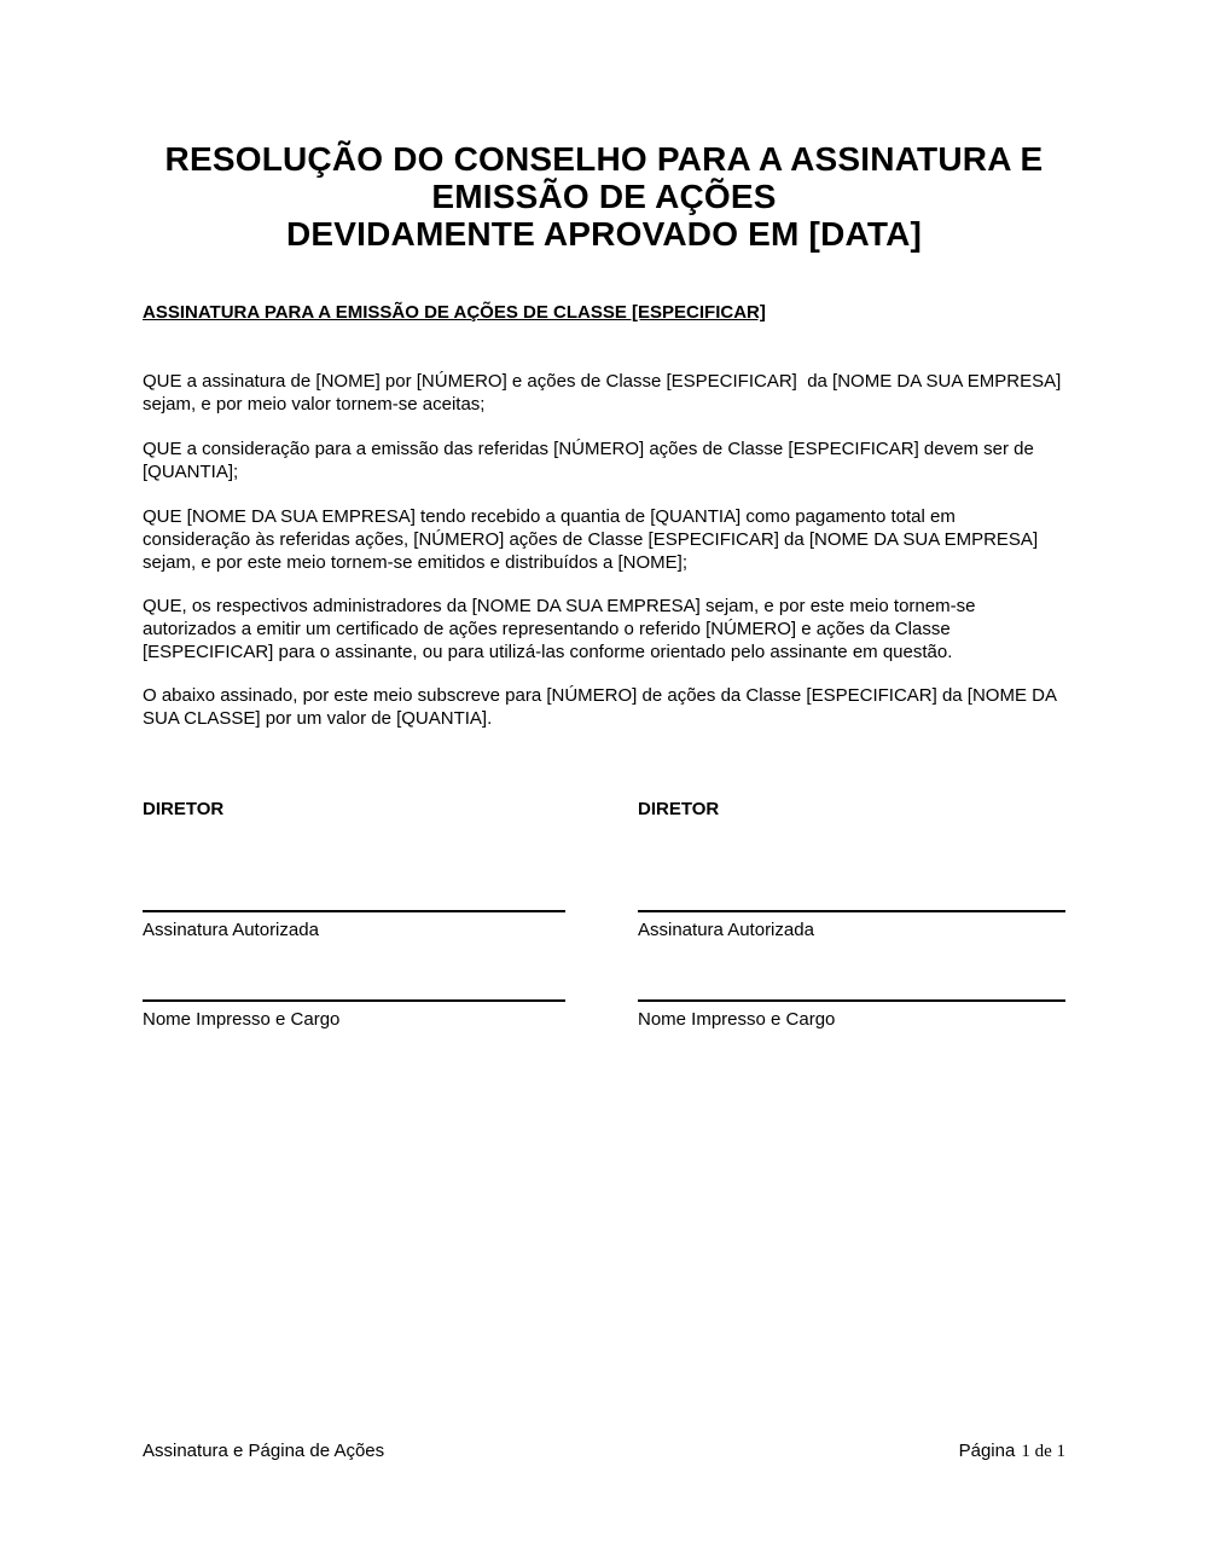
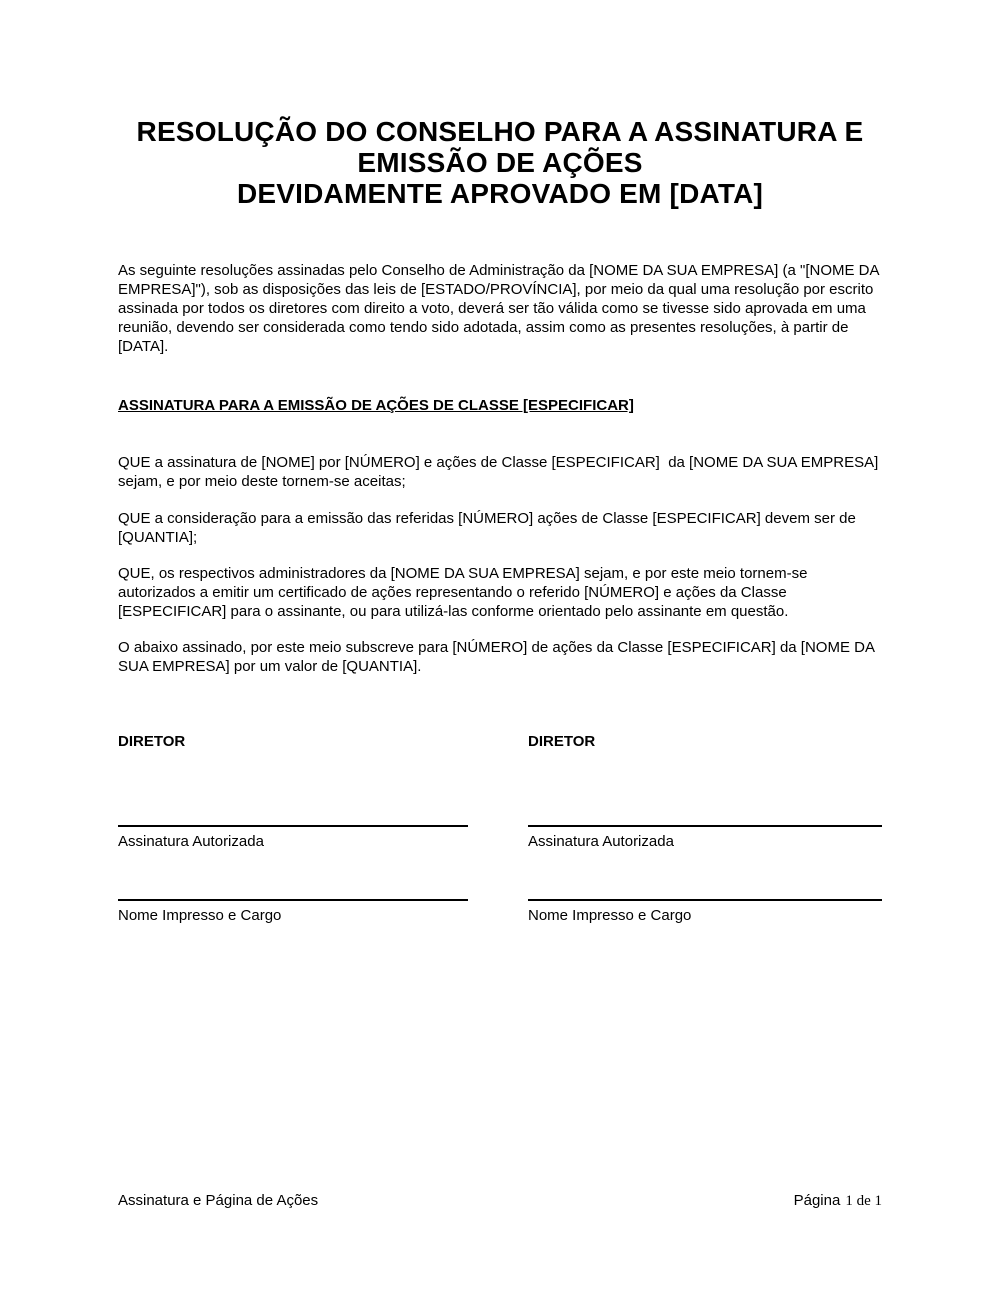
  RESOLUÇÃO DO CONSELHO PARA A ASSINATURA E
  EMISSÃO DE AÇÕES
  DEVIDAMENTE APROVADO EM [DATA]
+ As seguinte resoluções assinadas pelo Conselho de Administração da [NOME DA SUA EMPRESA] (a "[NOME DA EMPRESA]"), sob as disposições das leis de [ESTADO/PROVÍNCIA], por meio da qual uma resolução por escrito assinada por todos os diretores com direito a voto, deverá ser tão válida como se tivesse sido aprovada em uma reunião, devendo ser considerada como tendo sido adotada, assim como as presentes resoluções, à partir de [DATA].
  ASSINATURA PARA A EMISSÃO DE AÇÕES DE CLASSE [ESPECIFICAR]
- QUE a assinatura de [NOME] por [NÚMERO] e ações de Classe [ESPECIFICAR] da [NOME DA SUA EMPRESA] sejam, e por meio valor tornem-se aceitas;
+ QUE a assinatura de [NOME] por [NÚMERO] e ações de Classe [ESPECIFICAR] da [NOME DA SUA EMPRESA] sejam, e por meio deste tornem-se aceitas;
  QUE a consideração para a emissão das referidas [NÚMERO] ações de Classe [ESPECIFICAR] devem ser de [QUANTIA];
- QUE [NOME DA SUA EMPRESA] tendo recebido a quantia de [QUANTIA] como pagamento total em consideração às referidas ações, [NÚMERO] ações de Classe [ESPECIFICAR] da [NOME DA SUA EMPRESA] sejam, e por este meio tornem-se emitidos e distribuídos a [NOME];
  QUE, os respectivos administradores da [NOME DA SUA EMPRESA] sejam, e por este meio tornem-se autorizados a emitir um certificado de ações representando o referido [NÚMERO] e ações da Classe [ESPECIFICAR] para o assinante, ou para utilizá-las conforme orientado pelo assinante em questão.
- O abaixo assinado, por este meio subscreve para [NÚMERO] de ações da Classe [ESPECIFICAR] da [NOME DA SUA CLASSE] por um valor de [QUANTIA].
+ O abaixo assinado, por este meio subscreve para [NÚMERO] de ações da Classe [ESPECIFICAR] da [NOME DA SUA EMPRESA] por um valor de [QUANTIA].
  DIRETOR
  Assinatura Autorizada
  Nome Impresso e Cargo
  DIRETOR
  Assinatura Autorizada
  Nome Impresso e Cargo
  Assinatura e Página de Ações
  Página 1 de 1
